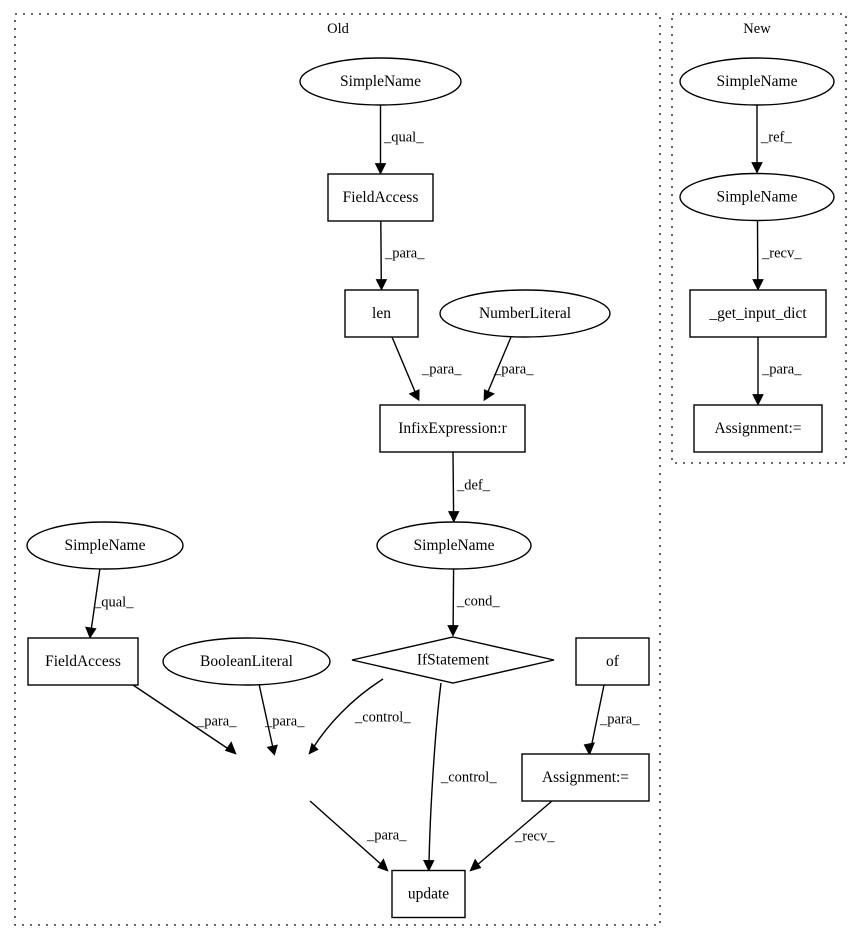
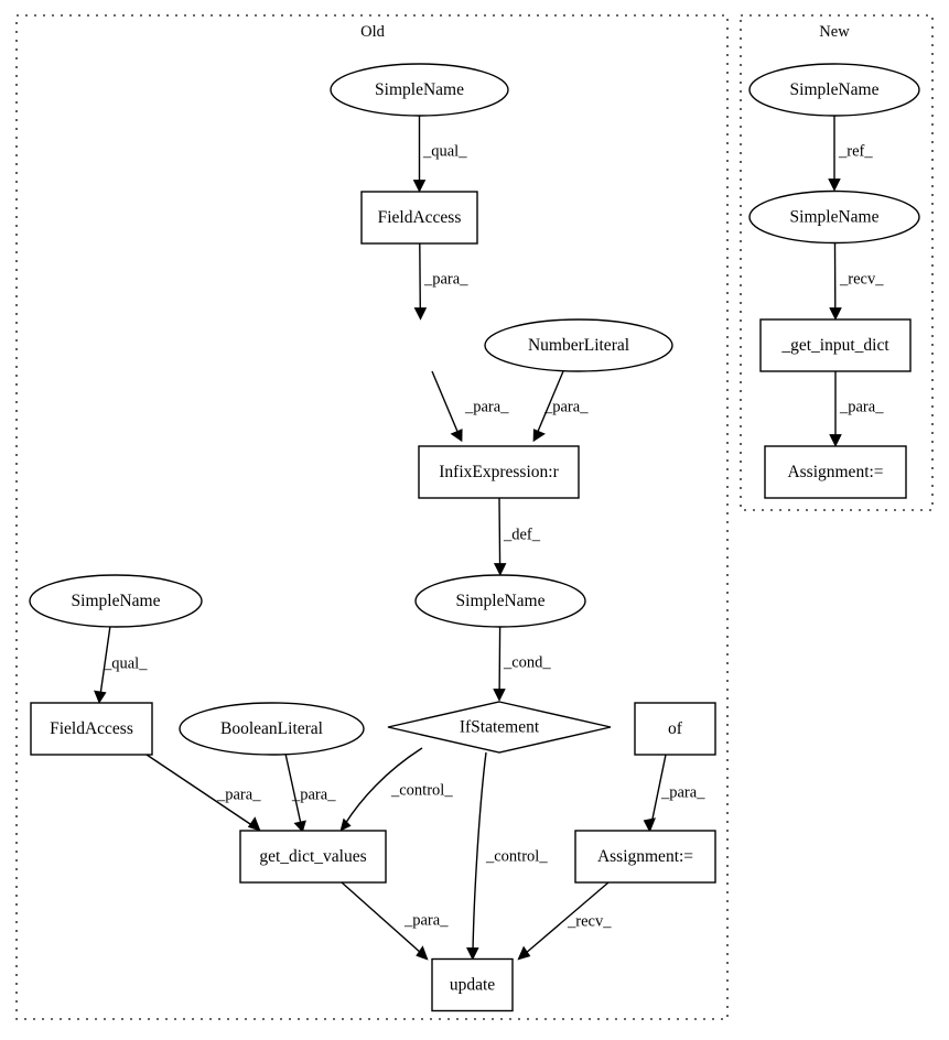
  Old
  New
  _qual_
  _para_
  _para_
  _para_
  _def_
  _cond_
  _qual_
  _para_
  _para_
  _control_
  _para_
  _para_
  _control_
  _recv_
  _ref_
  _recv_
  _para_
  SimpleName
  FieldAccess
- len
  NumberLiteral
  InfixExpression:r
  SimpleName
  SimpleName
  FieldAccess
  BooleanLiteral
  IfStatement
  of
+ get_dict_values
  Assignment:=
  update
  SimpleName
  SimpleName
  _get_input_dict
  Assignment:=
